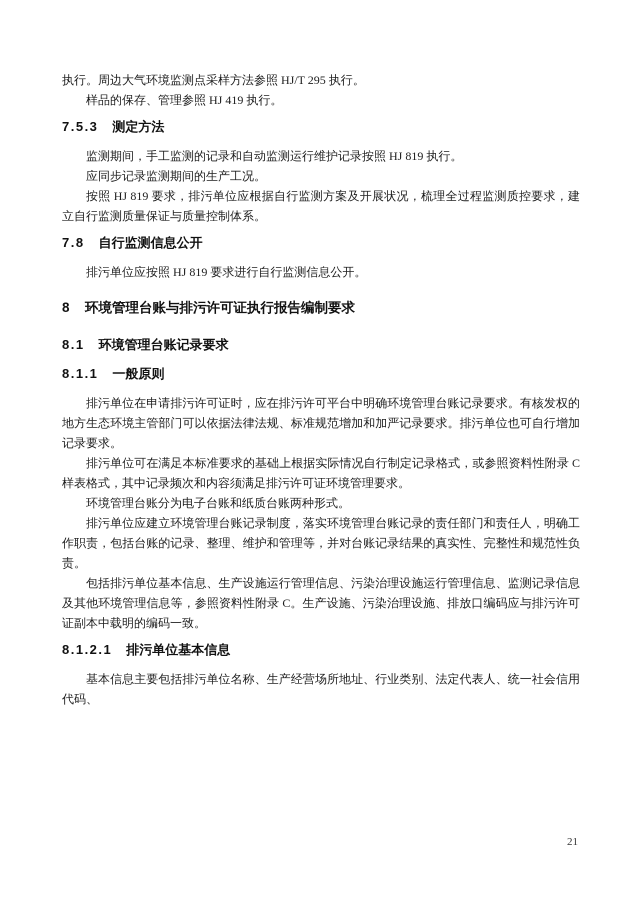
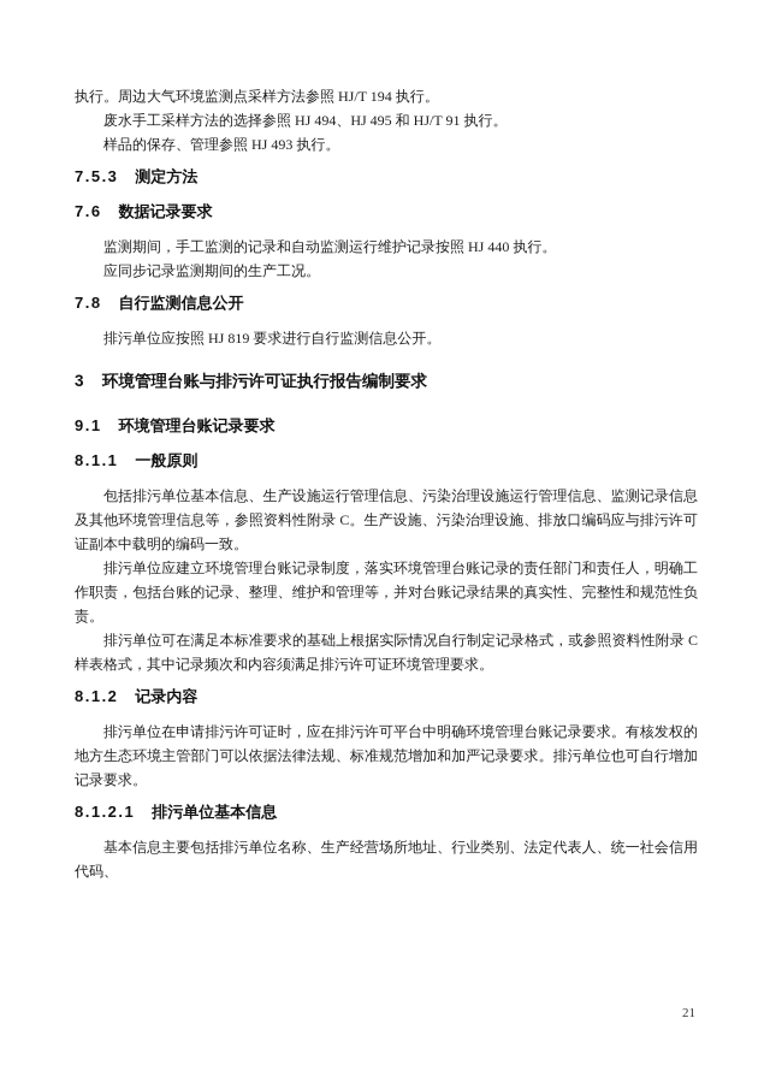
- 执行。周边大气环境监测点采样方法参照 HJ/T 295 执行。
+ 执行。周边大气环境监测点采样方法参照 HJ/T 194 执行。
+ 废水手工采样方法的选择参照 HJ 494、HJ 495 和 HJ/T 91 执行。
- 样品的保存、管理参照 HJ 419 执行。
+ 样品的保存、管理参照 HJ 493 执行。
  7.5.3 测定方法
+ 7.6 数据记录要求
- 监测期间，手工监测的记录和自动监测运行维护记录按照 HJ 819 执行。
+ 监测期间，手工监测的记录和自动监测运行维护记录按照 HJ 440 执行。
  应同步记录监测期间的生产工况。
- 按照 HJ 819 要求，排污单位应根据自行监测方案及开展状况，梳理全过程监测质控要求，建立自行监测质量保证与质量控制体系。
  7.8 自行监测信息公开
  排污单位应按照 HJ 819 要求进行自行监测信息公开。
- 8 环境管理台账与排污许可证执行报告编制要求
+ 3 环境管理台账与排污许可证执行报告编制要求
- 8.1 环境管理台账记录要求
+ 9.1 环境管理台账记录要求
  8.1.1 一般原则
- 排污单位在申请排污许可证时，应在排污许可平台中明确环境管理台账记录要求。有核发权的地方生态环境主管部门可以依据法律法规、标准规范增加和加严记录要求。排污单位也可自行增加记录要求。
+ 包括排污单位基本信息、生产设施运行管理信息、污染治理设施运行管理信息、监测记录信息及其他环境管理信息等，参照资料性附录 C。生产设施、污染治理设施、排放口编码应与排污许可证副本中载明的编码一致。
- 排污单位可在满足本标准要求的基础上根据实际情况自行制定记录格式，或参照资料性附录 C 样表格式，其中记录频次和内容须满足排污许可证环境管理要求。
+ 排污单位应建立环境管理台账记录制度，落实环境管理台账记录的责任部门和责任人，明确工作职责，包括台账的记录、整理、维护和管理等，并对台账记录结果的真实性、完整性和规范性负责。
- 环境管理台账分为电子台账和纸质台账两种形式。
- 排污单位应建立环境管理台账记录制度，落实环境管理台账记录的责任部门和责任人，明确工作职责，包括台账的记录、整理、维护和管理等，并对台账记录结果的真实性、完整性和规范性负责。
+ 排污单位可在满足本标准要求的基础上根据实际情况自行制定记录格式，或参照资料性附录 C 样表格式，其中记录频次和内容须满足排污许可证环境管理要求。
+ 8.1.2 记录内容
- 包括排污单位基本信息、生产设施运行管理信息、污染治理设施运行管理信息、监测记录信息及其他环境管理信息等，参照资料性附录 C。生产设施、污染治理设施、排放口编码应与排污许可证副本中载明的编码一致。
+ 排污单位在申请排污许可证时，应在排污许可平台中明确环境管理台账记录要求。有核发权的地方生态环境主管部门可以依据法律法规、标准规范增加和加严记录要求。排污单位也可自行增加记录要求。
  8.1.2.1 排污单位基本信息
  基本信息主要包括排污单位名称、生产经营场所地址、行业类别、法定代表人、统一社会信用代码、
  21
